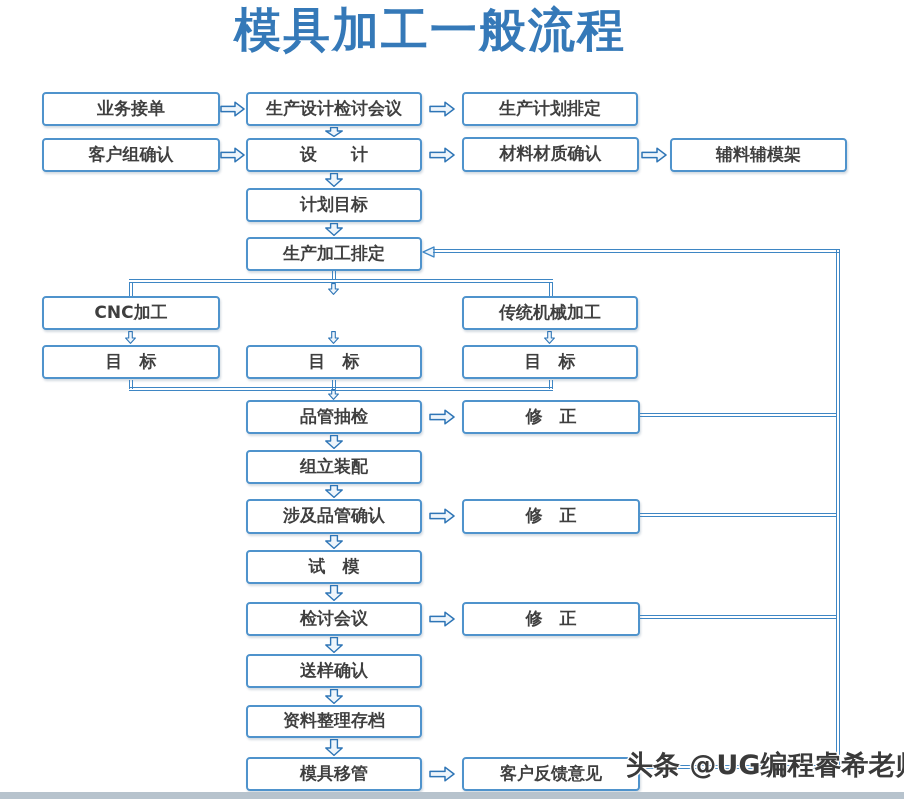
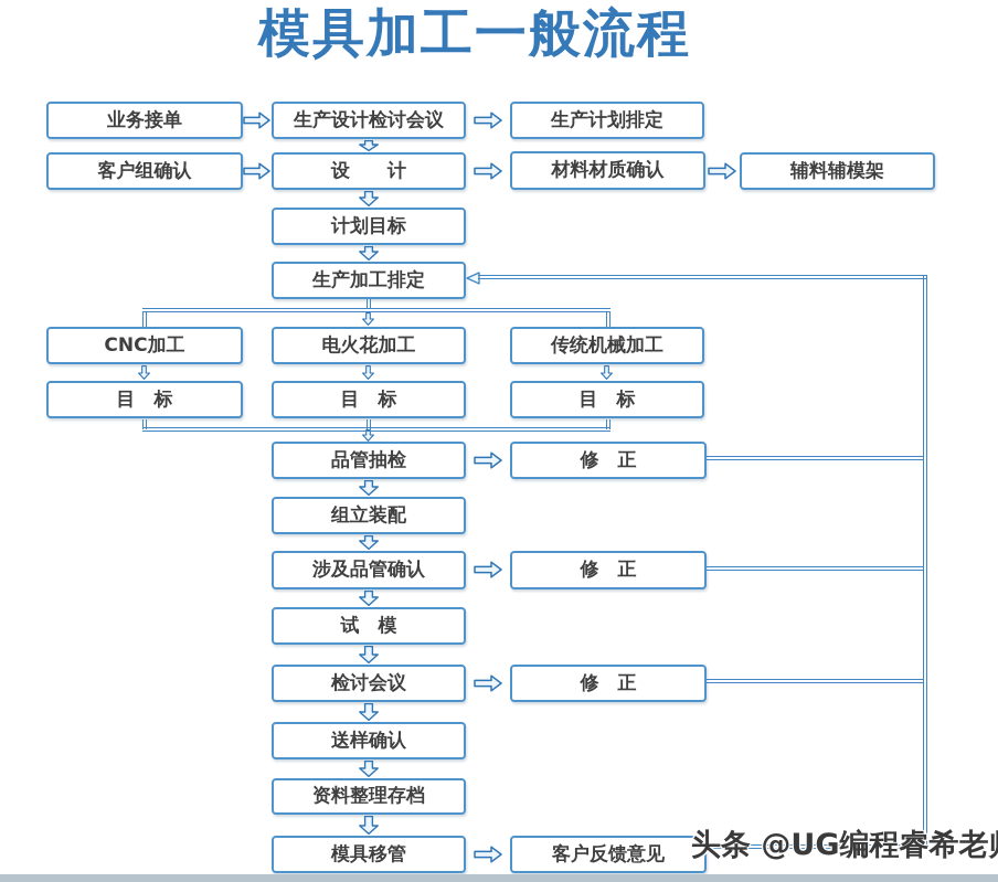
  模具加工一般流程
  业务接单
  生产设计检讨会议
  生产计划排定
  客户组确认
  设 计
  材料材质确认
  辅料辅模架
  计划目标
  生产加工排定
  CNC加工
+ 电火花加工
  传统机械加工
  目 标
  目 标
  目 标
  品管抽检
  修 正
  组立装配
  涉及品管确认
  修 正
  试 模
  检讨会议
  修 正
  送样确认
  资料整理存档
  模具移管
  客户反馈意见
  头条 @UG编程睿希老
